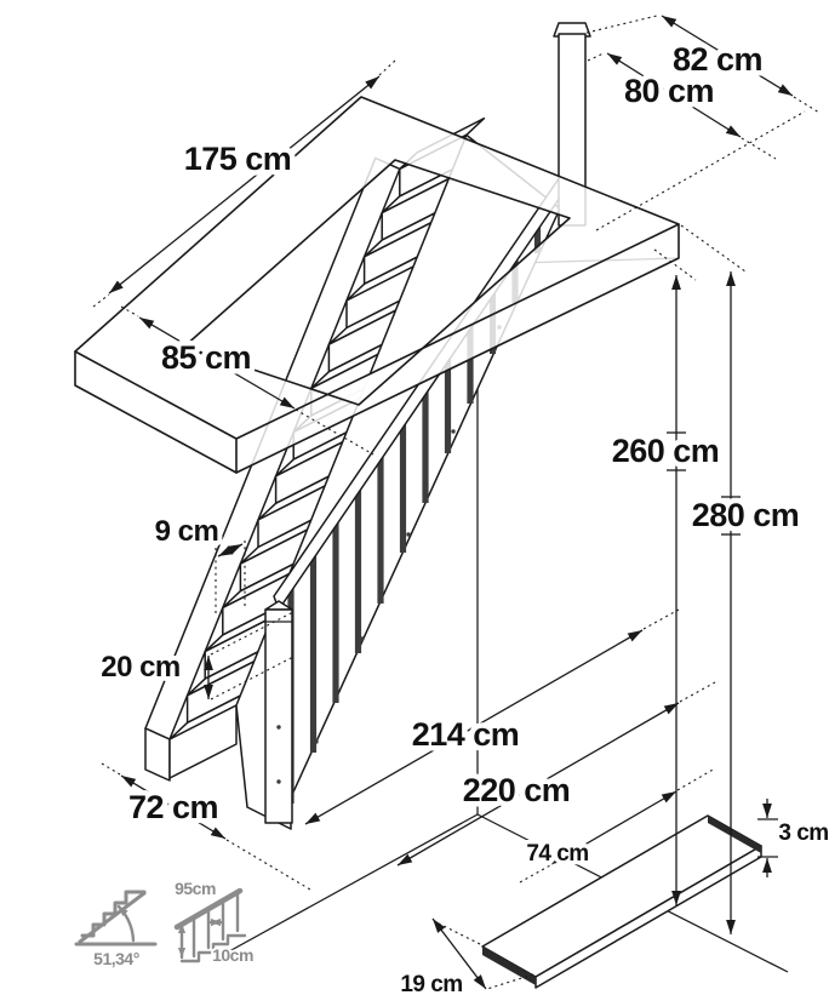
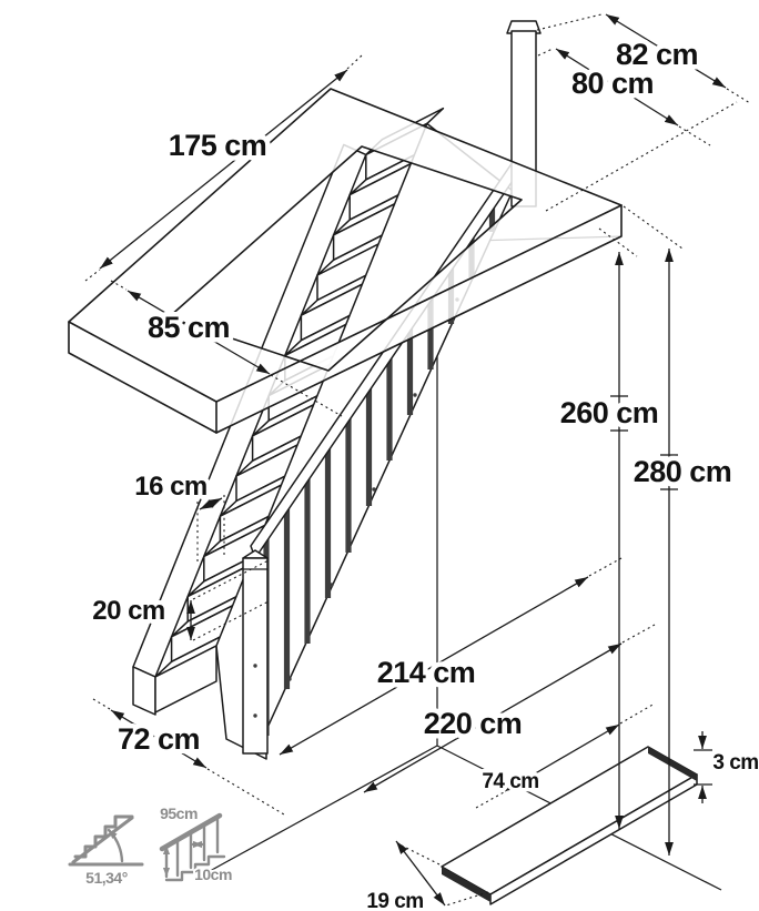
  175 cm
  85 cm
  82 cm
  80 cm
  260 cm
  280 cm
- 9 cm
+ 16 cm
  20 cm
  72 cm
  214 cm
  220 cm
  74 cm
  3 cm
  19 cm
  51,34°
  95cm
  10cm
